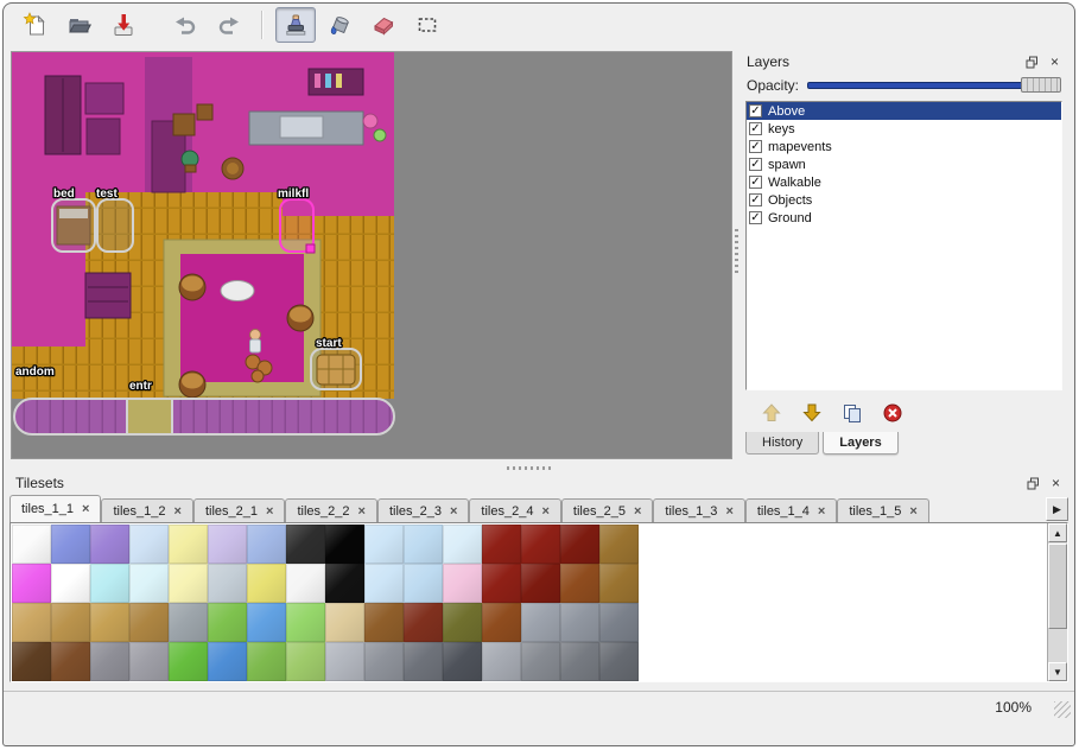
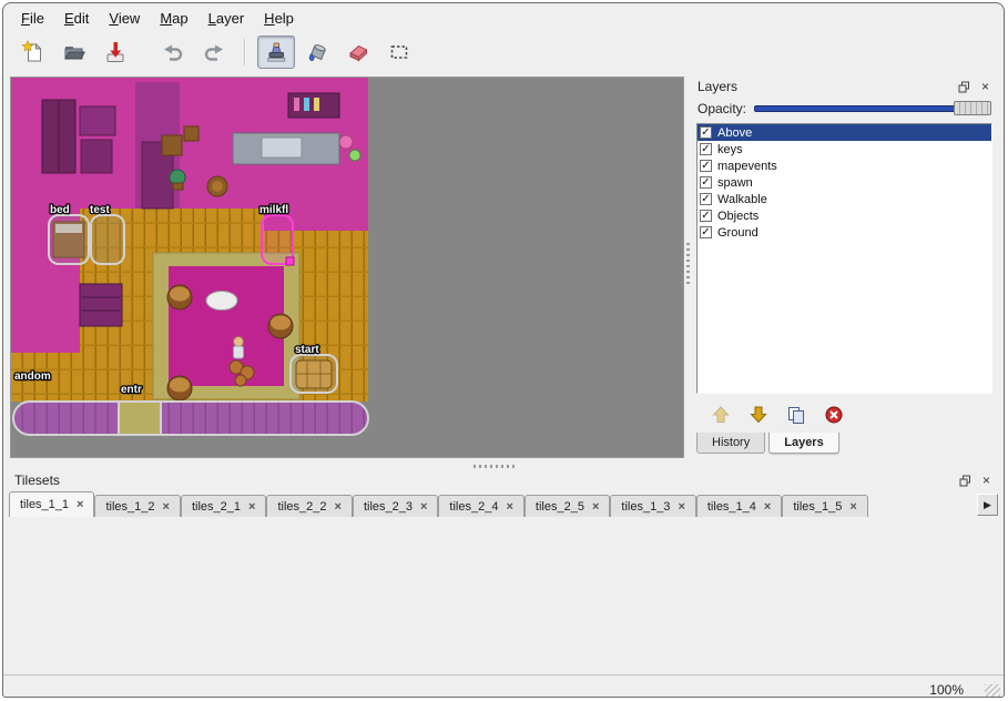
+ File
+ Edit
+ View
+ Map
+ Layer
+ Help
  bed
  test
  milkfl
  start
  andom
  entr
  Layers
  ×
  Opacity:
  ✓
  Above
  ✓
  keys
  ✓
  mapevents
  ✓
  spawn
  ✓
  Walkable
  ✓
  Objects
  ✓
  Ground
  History
  Layers
  Tilesets
  ×
  tiles_1_1
  ×
  tiles_1_2
  ×
  tiles_2_1
  ×
  tiles_2_2
  ×
  tiles_2_3
  ×
  tiles_2_4
  ×
  tiles_2_5
  ×
  tiles_1_3
  ×
  tiles_1_4
  ×
  tiles_1_5
  ×
  ▶
- ▲
- ▼
  100%
